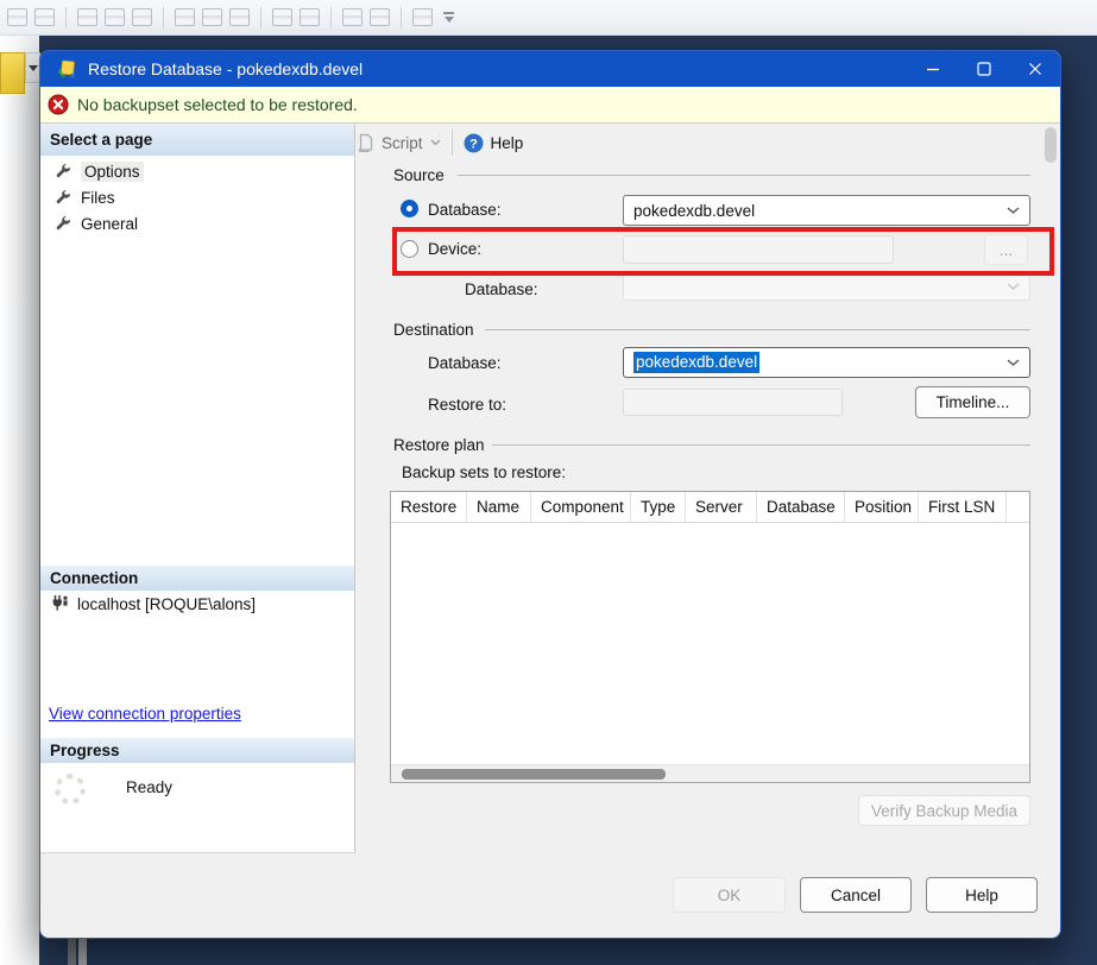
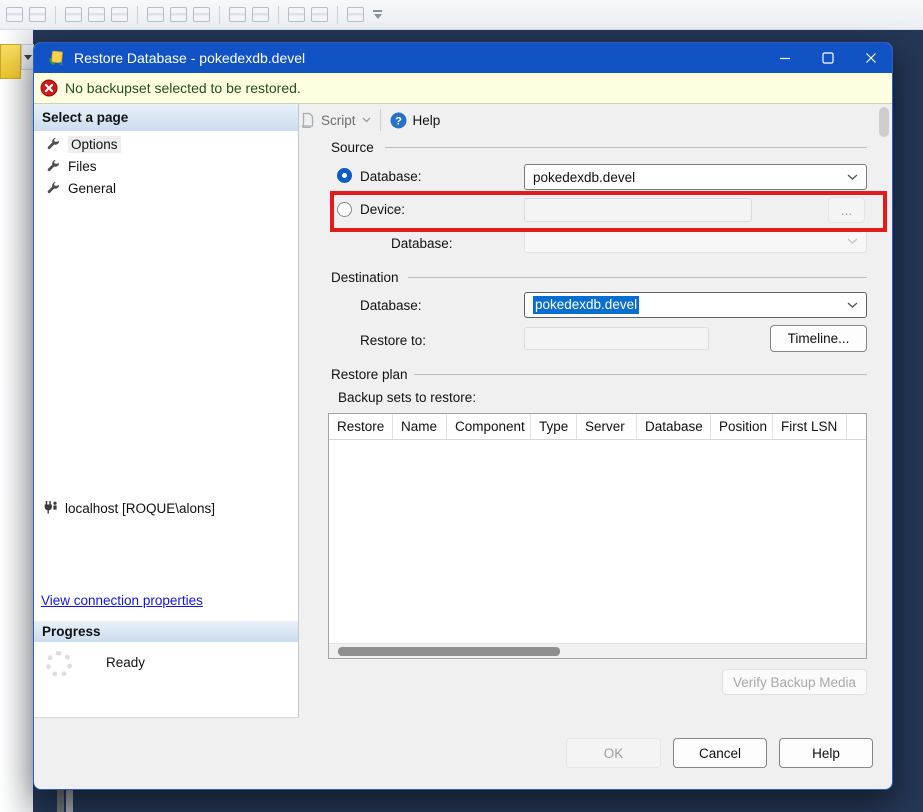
  Restore Database - pokedexdb.devel
  No backupset selected to be restored.
  Select a page
  Options
  Files
  General
- Connection
  localhost [ROQUE\alons]
  View connection properties
  Progress
  Ready
  Script
  ?
  Help
  Source
  Database:
  pokedexdb.devel
  Device:
  ...
  Database:
  Destination
  Database:
  pokedexdb.devel
  Restore to:
  Timeline...
  Restore plan
  Backup sets to restore:
  Restore
  Name
  Component
  Type
  Server
  Database
  Position
  First LSN
  Verify Backup Media
  OK
  Cancel
  Help
